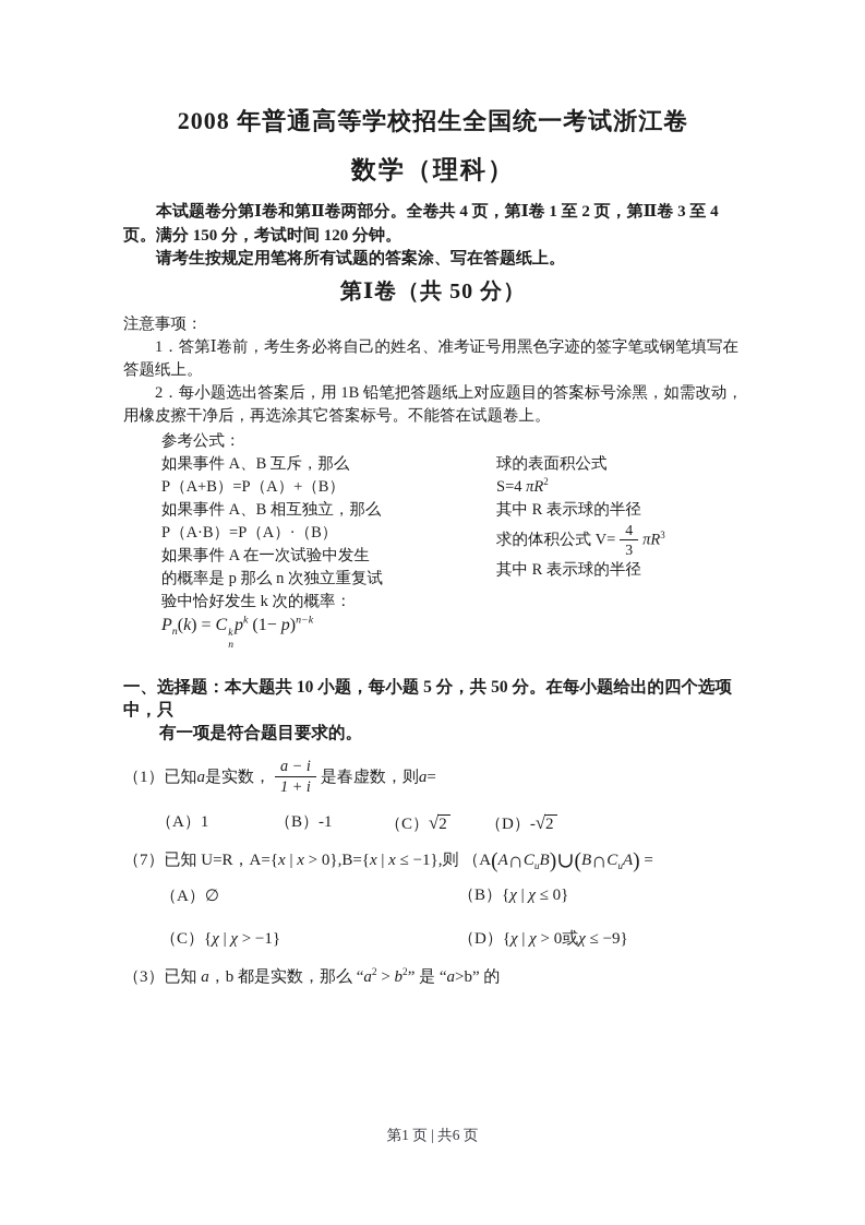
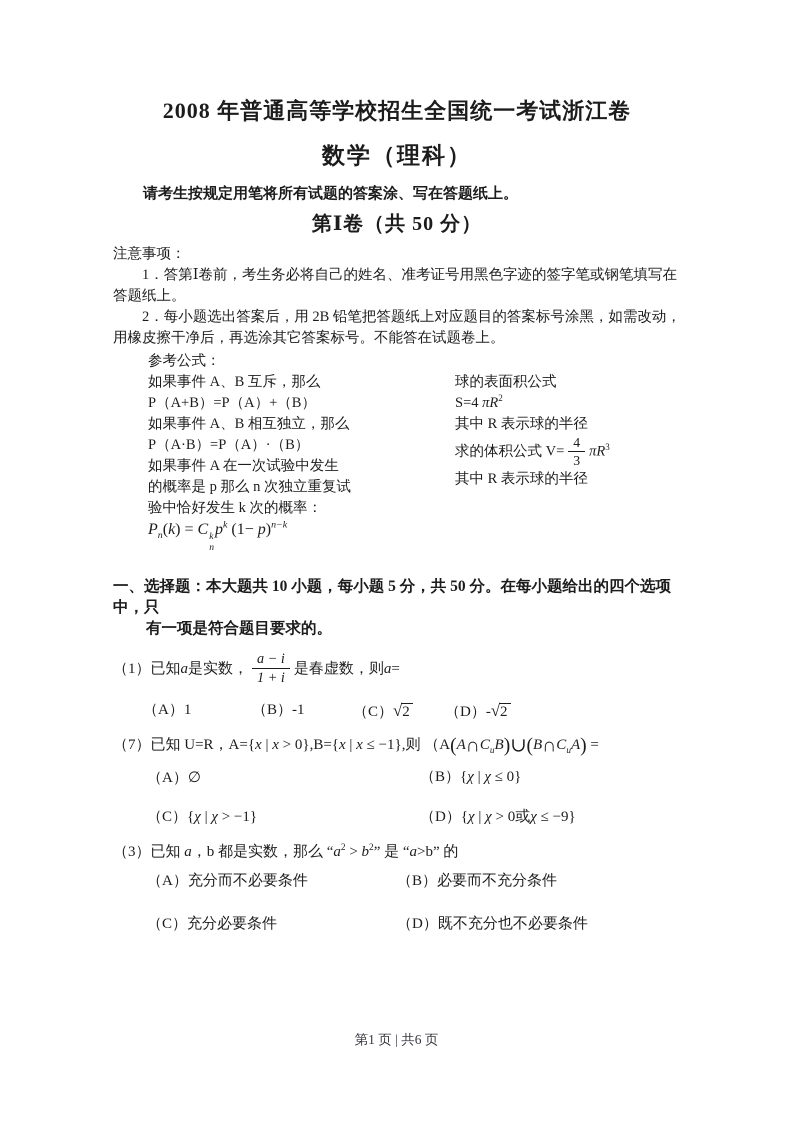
  2008 年普通高等学校招生全国统一考试浙江卷
  数学（理科）
- 本试题卷分第Ⅰ卷和第Ⅱ卷两部分。全卷共 4 页，第Ⅰ卷 1 至 2 页，第Ⅱ卷 3 至 4 页。满分 150 分，考试时间 120 分钟。
  请考生按规定用笔将所有试题的答案涂、写在答题纸上。
  第Ⅰ卷（共 50 分）
  注意事项：
  1．答第Ⅰ卷前，考生务必将自己的姓名、准考证号用黑色字迹的签字笔或钢笔填写在答题纸上。
- 2．每小题选出答案后，用 1B 铅笔把答题纸上对应题目的答案标号涂黑，如需改动，用橡皮擦干净后，再选涂其它答案标号。不能答在试题卷上。
+ 2．每小题选出答案后，用 2B 铅笔把答题纸上对应题目的答案标号涂黑，如需改动，用橡皮擦干净后，再选涂其它答案标号。不能答在试题卷上。
  参考公式：
  如果事件 A、B 互斥，那么
  P（A+B）=P（A）+（B）
  如果事件 A、B 相互独立，那么
  P（A·B）=P（A）·（B）
  如果事件 A 在一次试验中发生
  的概率是 p 那么 n 次独立重复试
  验中恰好发生 k 次的概率：
  Pn(k) = C
  k
  n
  pk (1− p)n−k
  球的表面积公式
  S=4 πR2
  其中 R 表示球的半径
  求的体积公式 V=
  4
  3
  πR3
  其中 R 表示球的半径
  一、选择题：本大题共 10 小题，每小题 5 分，共 50 分。在每小题给出的四个选项中，只
  有一项是符合题目要求的。
  （1）已知
  a
  是实数，
  a − i
  1 + i
  是春虚数，则
  a
  =
  （A）1
  （B）-1
  （C）√2
  （D）-√2
  （7）已知 U=R，A={x | x > 0},B={x | x ≤ −1},则 （A(A∩CuB)∪(B∩CuA) =
  （A）∅
  （B）{χ | χ ≤ 0}
  （C）{χ | χ > −1}
  （D）{χ | χ > 0或χ ≤ −9}
  （3）已知 a，b 都是实数，那么 “a2 > b2” 是 “a>b” 的
+ （A）充分而不必要条件
+ （B）必要而不充分条件
+ （C）充分必要条件
+ （D）既不充分也不必要条件
  第1 页 | 共6 页
